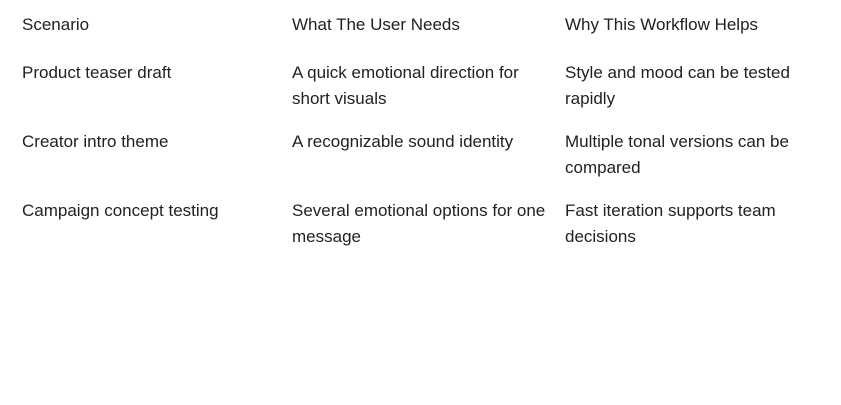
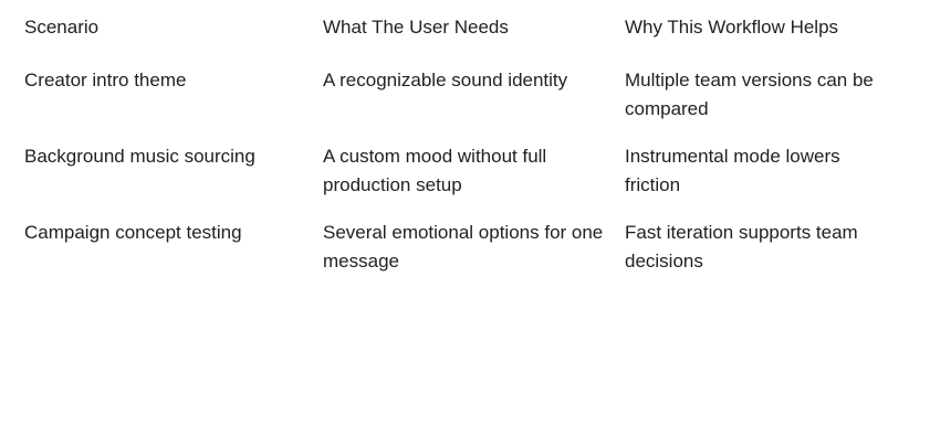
  Scenario	What The User Needs	Why This Workflow Helps
- Product teaser draft	A quick emotional direction for short visuals	Style and mood can be tested rapidly
- Creator intro theme	A recognizable sound identity	Multiple tonal versions can be compared
+ Creator intro theme	A recognizable sound identity	Multiple team versions can be compared
+ Background music sourcing	A custom mood without full production setup	Instrumental mode lowers friction
  Campaign concept testing	Several emotional options for one message	Fast iteration supports team decisions
